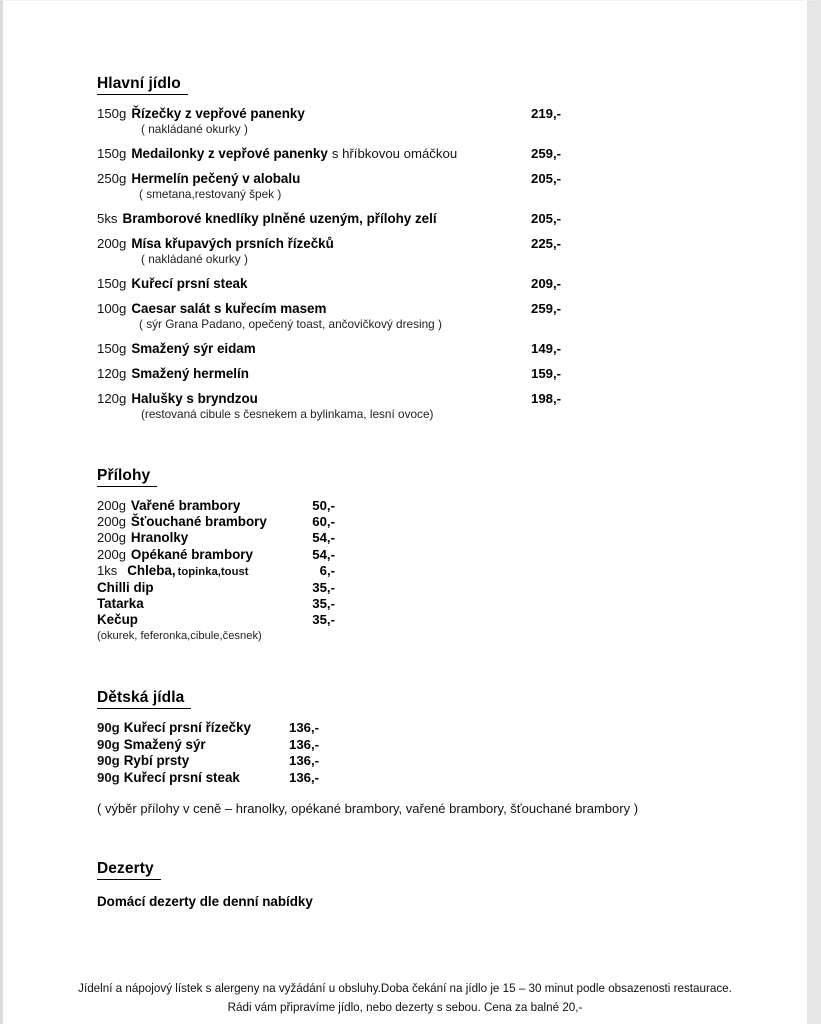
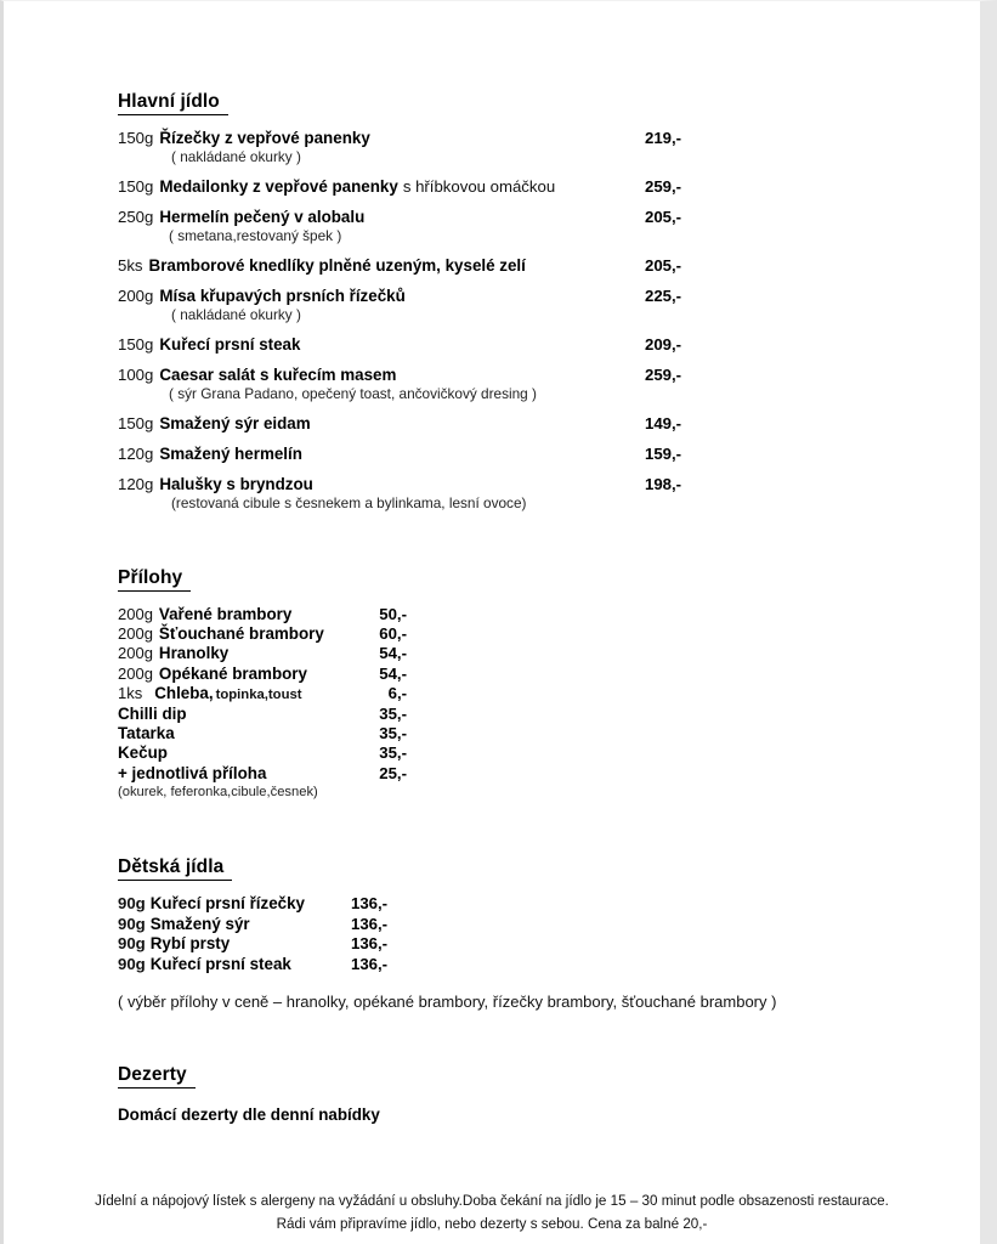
  Hlavní jídlo
  150g
  Řízečky z vepřové panenky
  219,-
  ( nakládané okurky )
  150g
  Medailonky z vepřové panenky
  s hříbkovou omáčkou
  259,-
  250g
  Hermelín pečený v alobalu
  205,-
  ( smetana,restovaný špek )
  5ks
- Bramborové knedlíky plněné uzeným, přílohy zelí
+ Bramborové knedlíky plněné uzeným, kyselé zelí
  205,-
  200g
  Mísa křupavých prsních řízečků
  225,-
  ( nakládané okurky )
  150g
  Kuřecí prsní steak
  209,-
  100g
  Caesar salát s kuřecím masem
  259,-
  ( sýr Grana Padano, opečený toast, ančovičkový dresing )
  150g
  Smažený sýr eidam
  149,-
  120g
  Smažený hermelín
  159,-
  120g
  Halušky s bryndzou
  198,-
  (restovaná cibule s česnekem a bylinkama, lesní ovoce)
  Přílohy
  200g
  Vařené brambory
  50,-
  200g
  Šťouchané brambory
  60,-
  200g
  Hranolky
  54,-
  200g
  Opékané brambory
  54,-
  1ks
  Chleba,
  topinka,toust
  6,-
  Chilli dip
  35,-
  Tatarka
  35,-
  Kečup
  35,-
+ + jednotlivá příloha
+ 25,-
  (okurek, feferonka,cibule,česnek)
  Dětská jídla
  90g
  Kuřecí prsní řízečky
  136,-
  90g
  Smažený sýr
  136,-
  90g
  Rybí prsty
  136,-
  90g
  Kuřecí prsní steak
  136,-
- ( výběr přílohy v ceně – hranolky, opékané brambory, vařené brambory, šťouchané brambory )
+ ( výběr přílohy v ceně – hranolky, opékané brambory, řízečky brambory, šťouchané brambory )
  Dezerty
  Domácí dezerty dle denní nabídky
  Jídelní a nápojový lístek s alergeny na vyžádání u obsluhy.Doba čekání na jídlo je 15 – 30 minut podle obsazenosti restaurace.
  Rádi vám připravíme jídlo, nebo dezerty s sebou. Cena za balné 20,-
